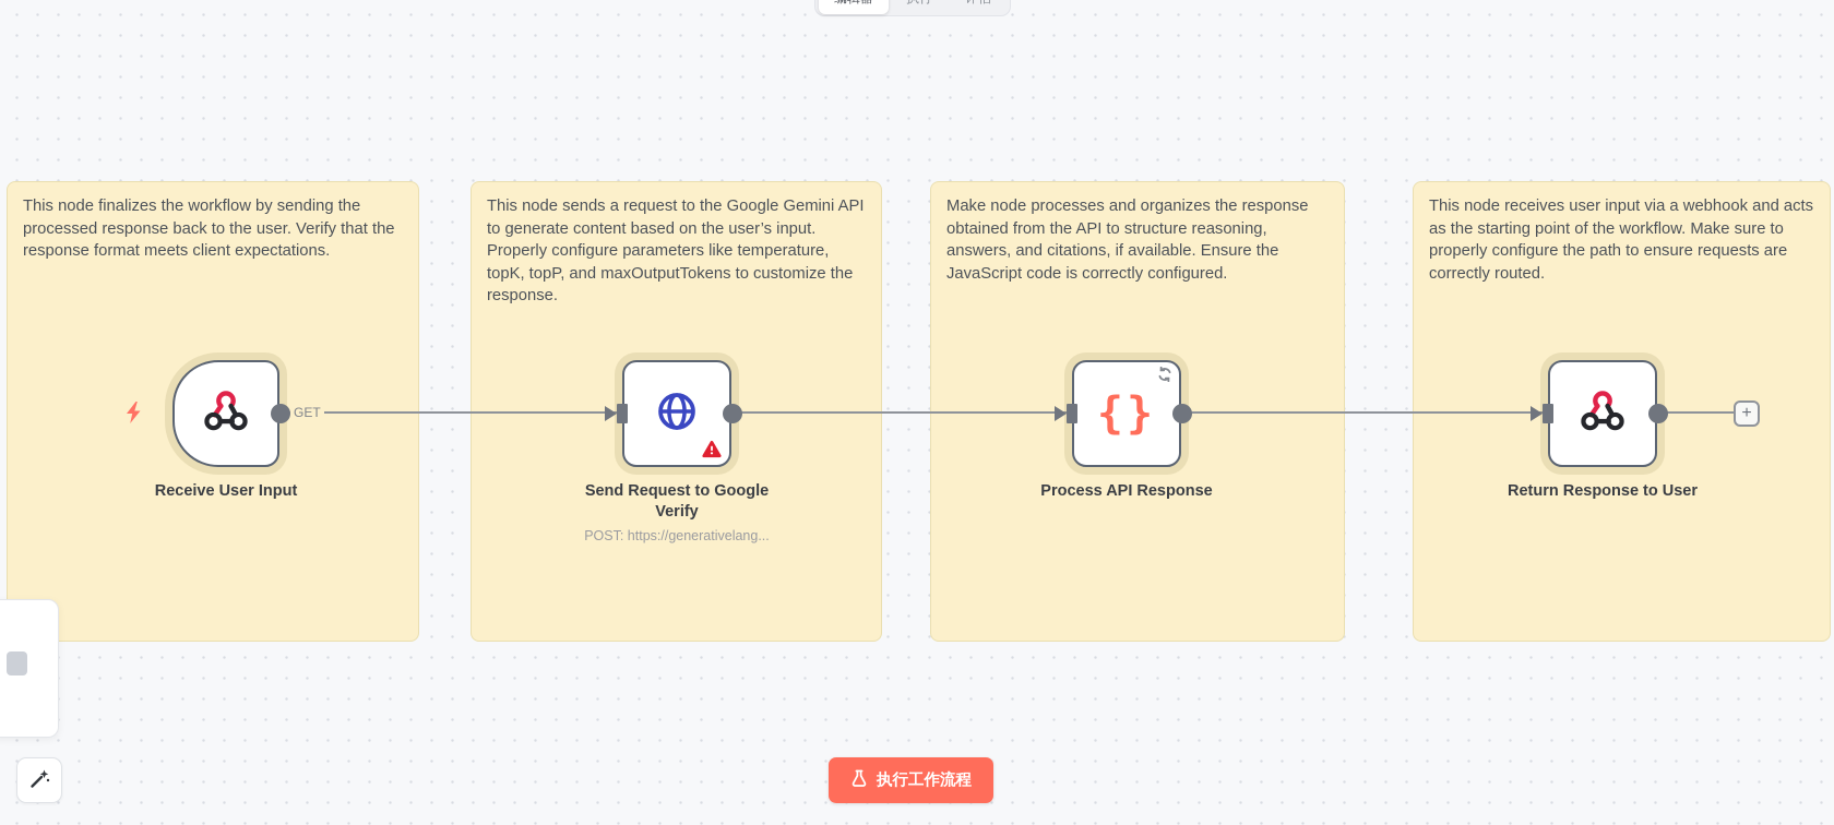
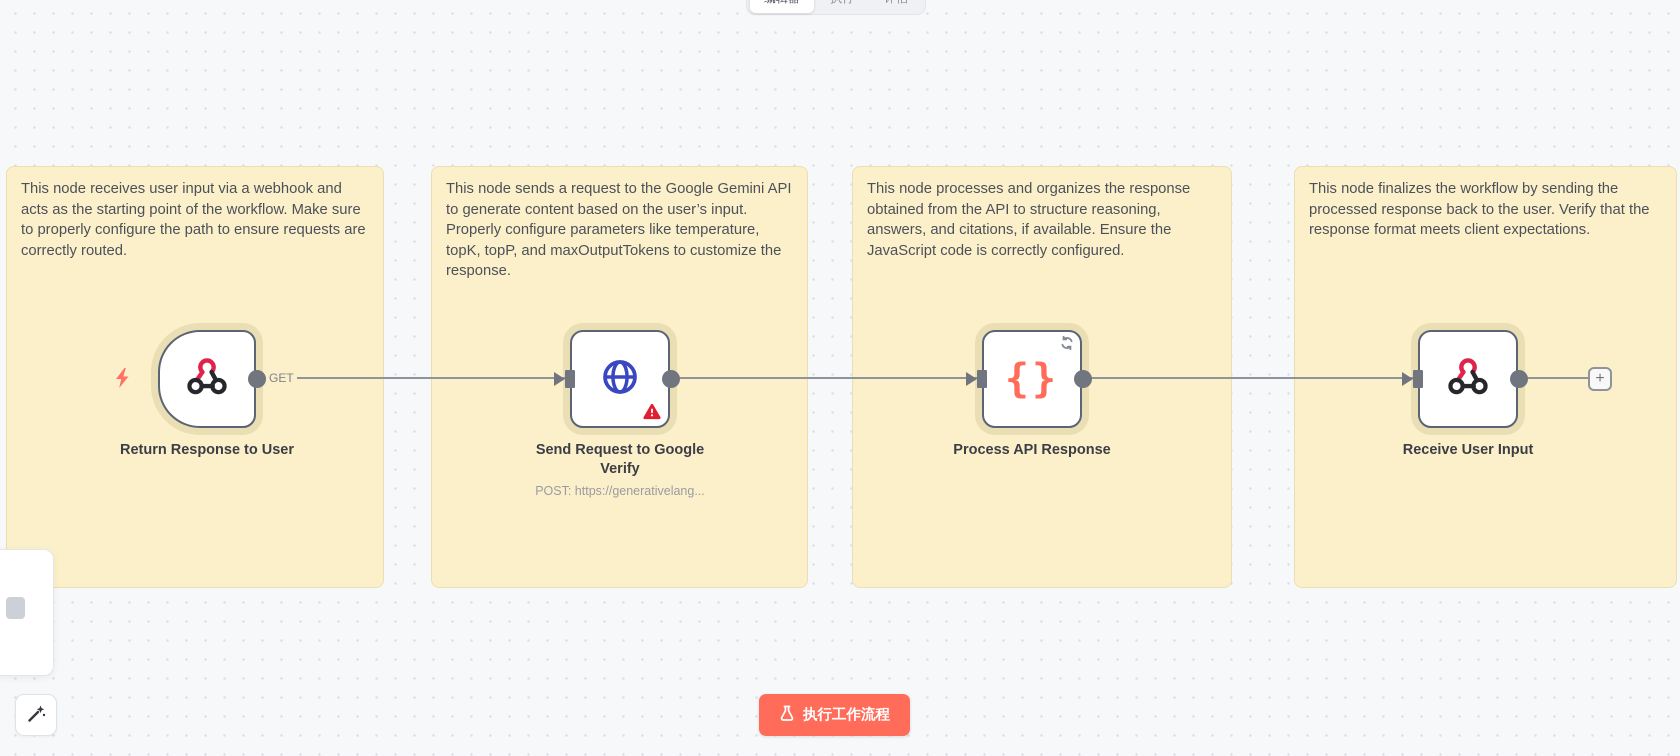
- This node finalizes the workflow by sending the processed response back to the user. Verify that the response format meets client expectations.
+ This node receives user input via a webhook and acts as the starting point of the workflow. Make sure to properly configure the path to ensure requests are correctly routed.
  This node sends a request to the Google Gemini API to generate content based on the user’s input. Properly configure parameters like temperature, topK, topP, and maxOutputTokens to customize the response.
- Make node processes and organizes the response obtained from the API to structure reasoning, answers, and citations, if available. Ensure the JavaScript code is correctly configured.
+ This node processes and organizes the response obtained from the API to structure reasoning, answers, and citations, if available. Ensure the JavaScript code is correctly configured.
- This node receives user input via a webhook and acts as the starting point of the workflow. Make sure to properly configure the path to ensure requests are correctly routed.
+ This node finalizes the workflow by sending the processed response back to the user. Verify that the response format meets client expectations.
  GET
- Receive User Input
+ Return Response to User
  Send Request to Google Verify
  POST: https://generativelang...
  {}
  Process API Response
- Return Response to User
+ Receive User Input
  +
  执行工作流程
